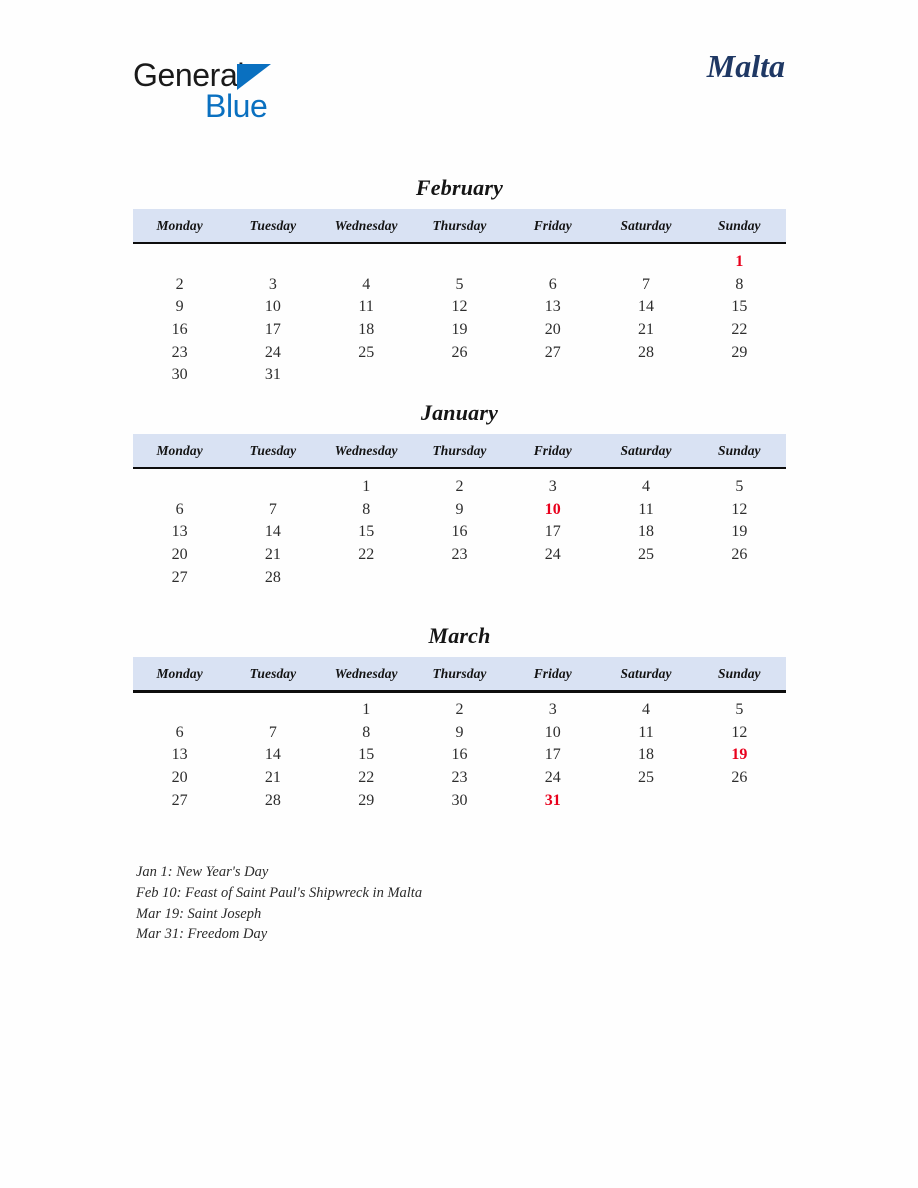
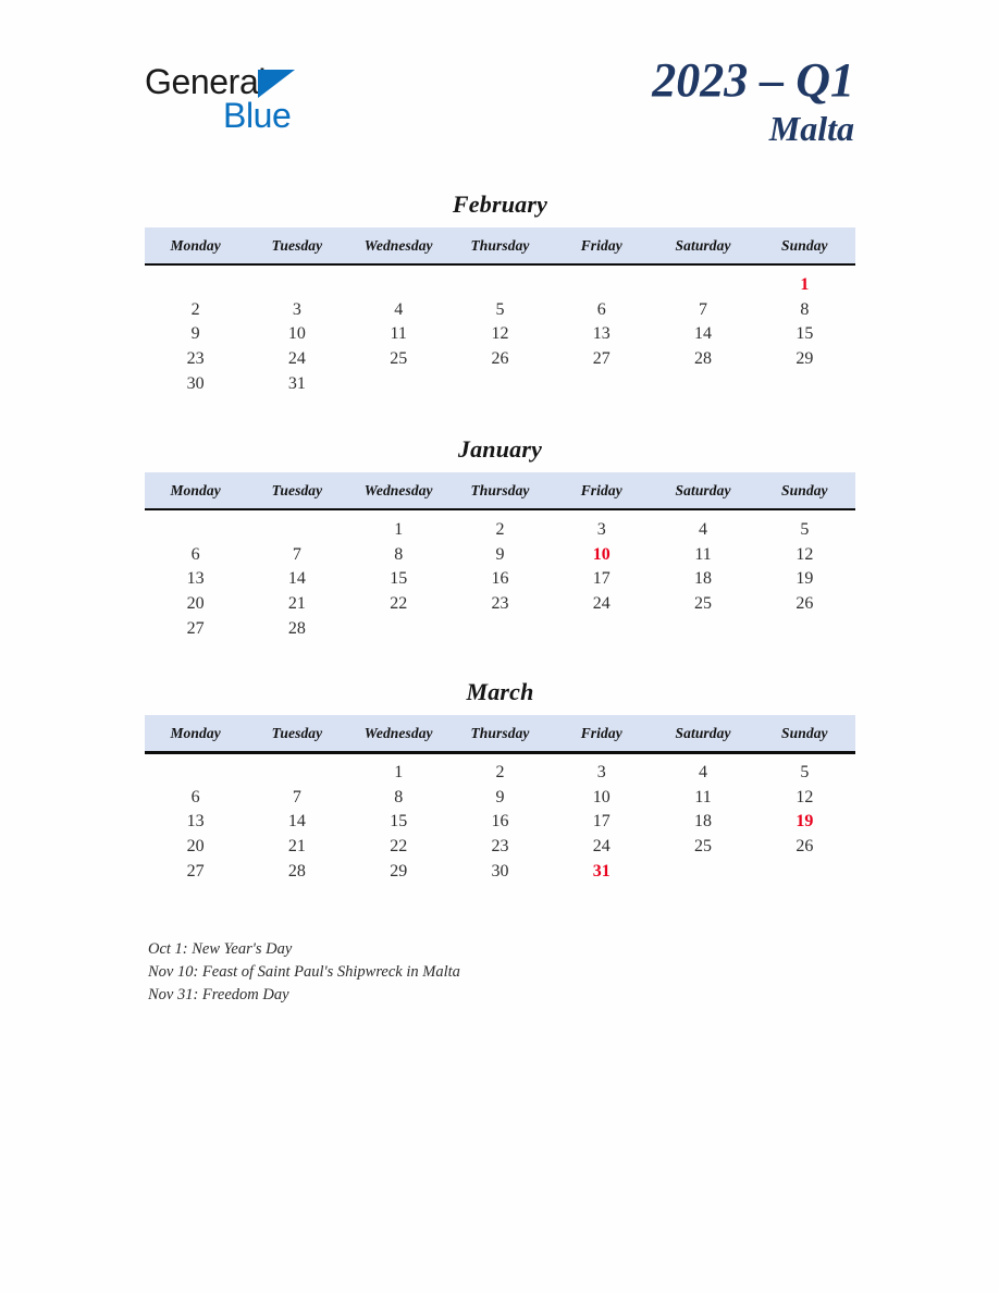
  General
  Blue
+ 2023 – Q1
  Malta
  February
  Monday	Tuesday	Wednesday	Thursday	Friday	Saturday	Sunday
  						1
  2	3	4	5	6	7	8
  9	10	11	12	13	14	15
- 16	17	18	19	20	21	22
  23	24	25	26	27	28	29
  30	31
  January
  Monday	Tuesday	Wednesday	Thursday	Friday	Saturday	Sunday
  		1	2	3	4	5
  6	7	8	9	10	11	12
  13	14	15	16	17	18	19
  20	21	22	23	24	25	26
  27	28
  March
  Monday	Tuesday	Wednesday	Thursday	Friday	Saturday	Sunday
  		1	2	3	4	5
  6	7	8	9	10	11	12
  13	14	15	16	17	18	19
  20	21	22	23	24	25	26
  27	28	29	30	31
- Jan 1: New Year's Day
+ Oct 1: New Year's Day
- Feb 10: Feast of Saint Paul's Shipwreck in Malta
+ Nov 10: Feast of Saint Paul's Shipwreck in Malta
- Mar 19: Saint Joseph
- Mar 31: Freedom Day
+ Nov 31: Freedom Day
